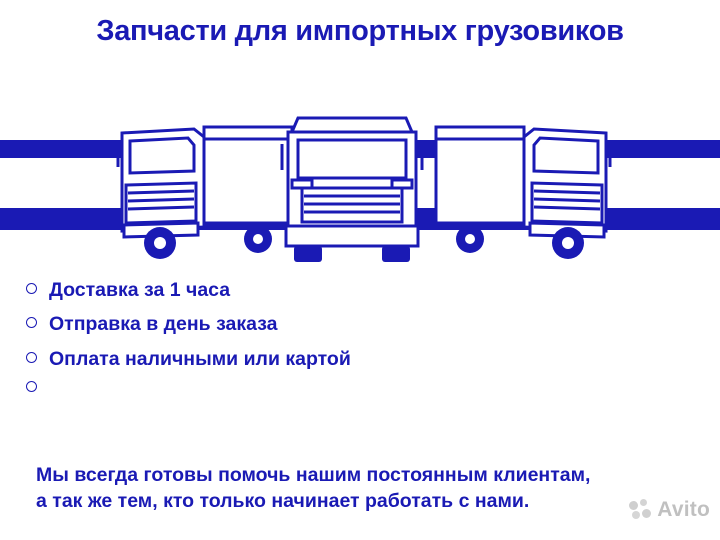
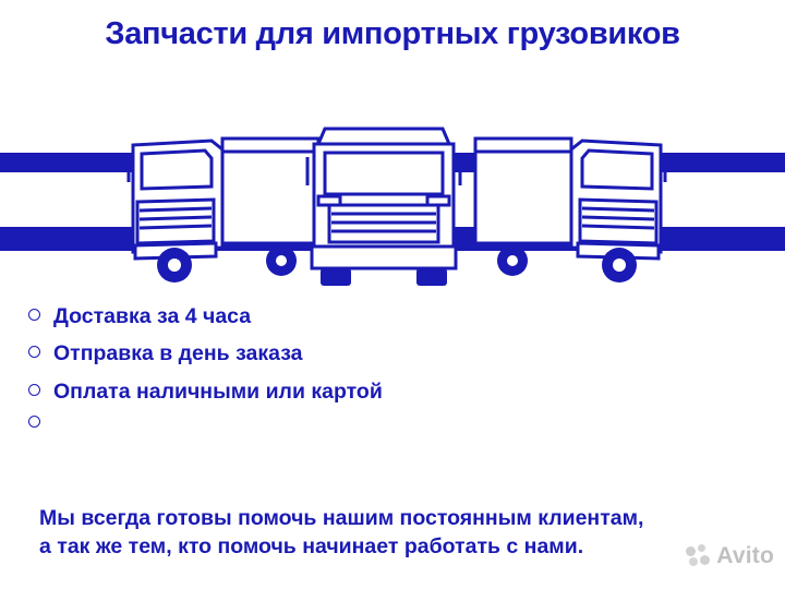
  Запчасти для импортных грузовиков
- Доставка за 1 часа
+ Доставка за 4 часа
  Отправка в день заказа
  Оплата наличными или картой
  Мы всегда готовы помочь нашим постоянным клиентам,
- а так же тем, кто только начинает работать с нами.
+ а так же тем, кто помочь начинает работать с нами.
  Avito
